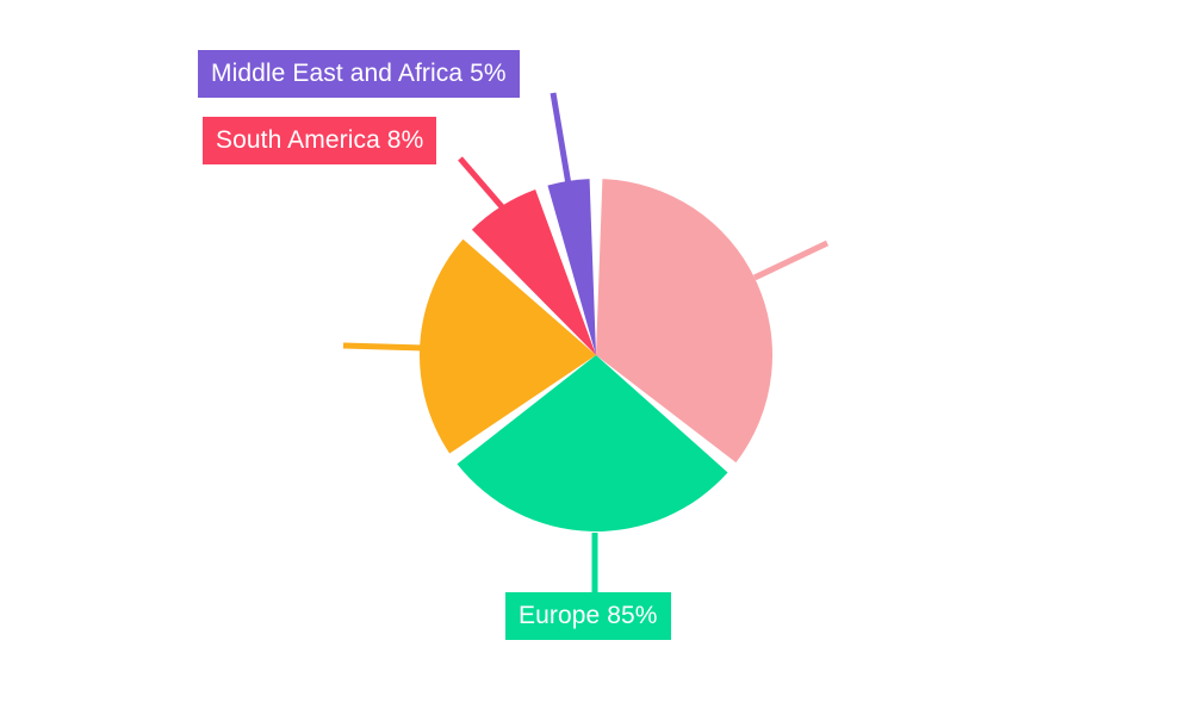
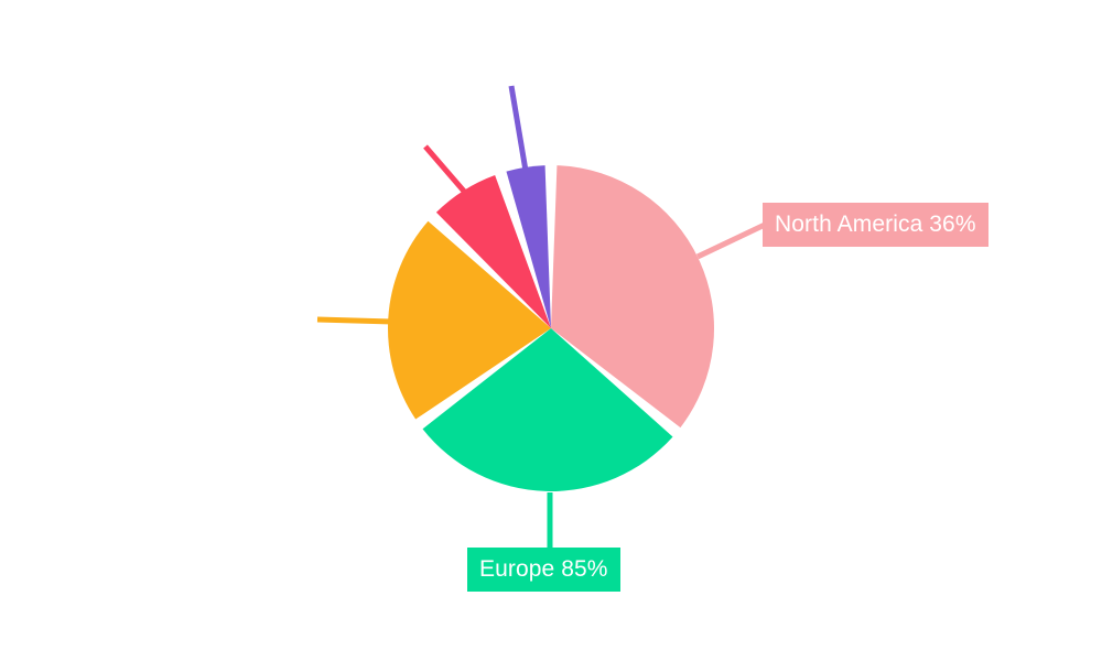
+ North America 36%
  Europe 85%
- South America 8%
- Middle East and Africa 5%
